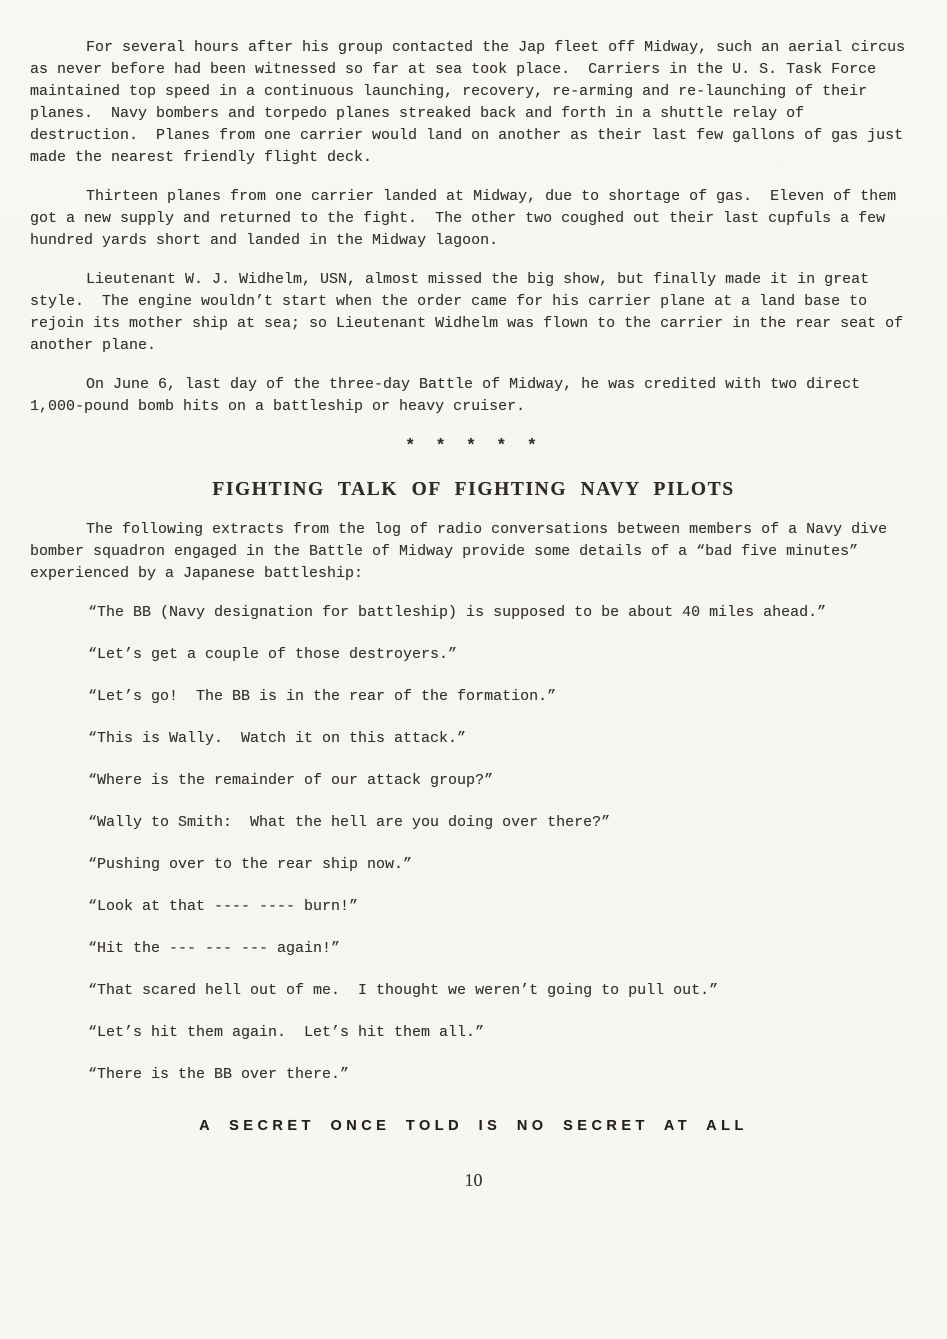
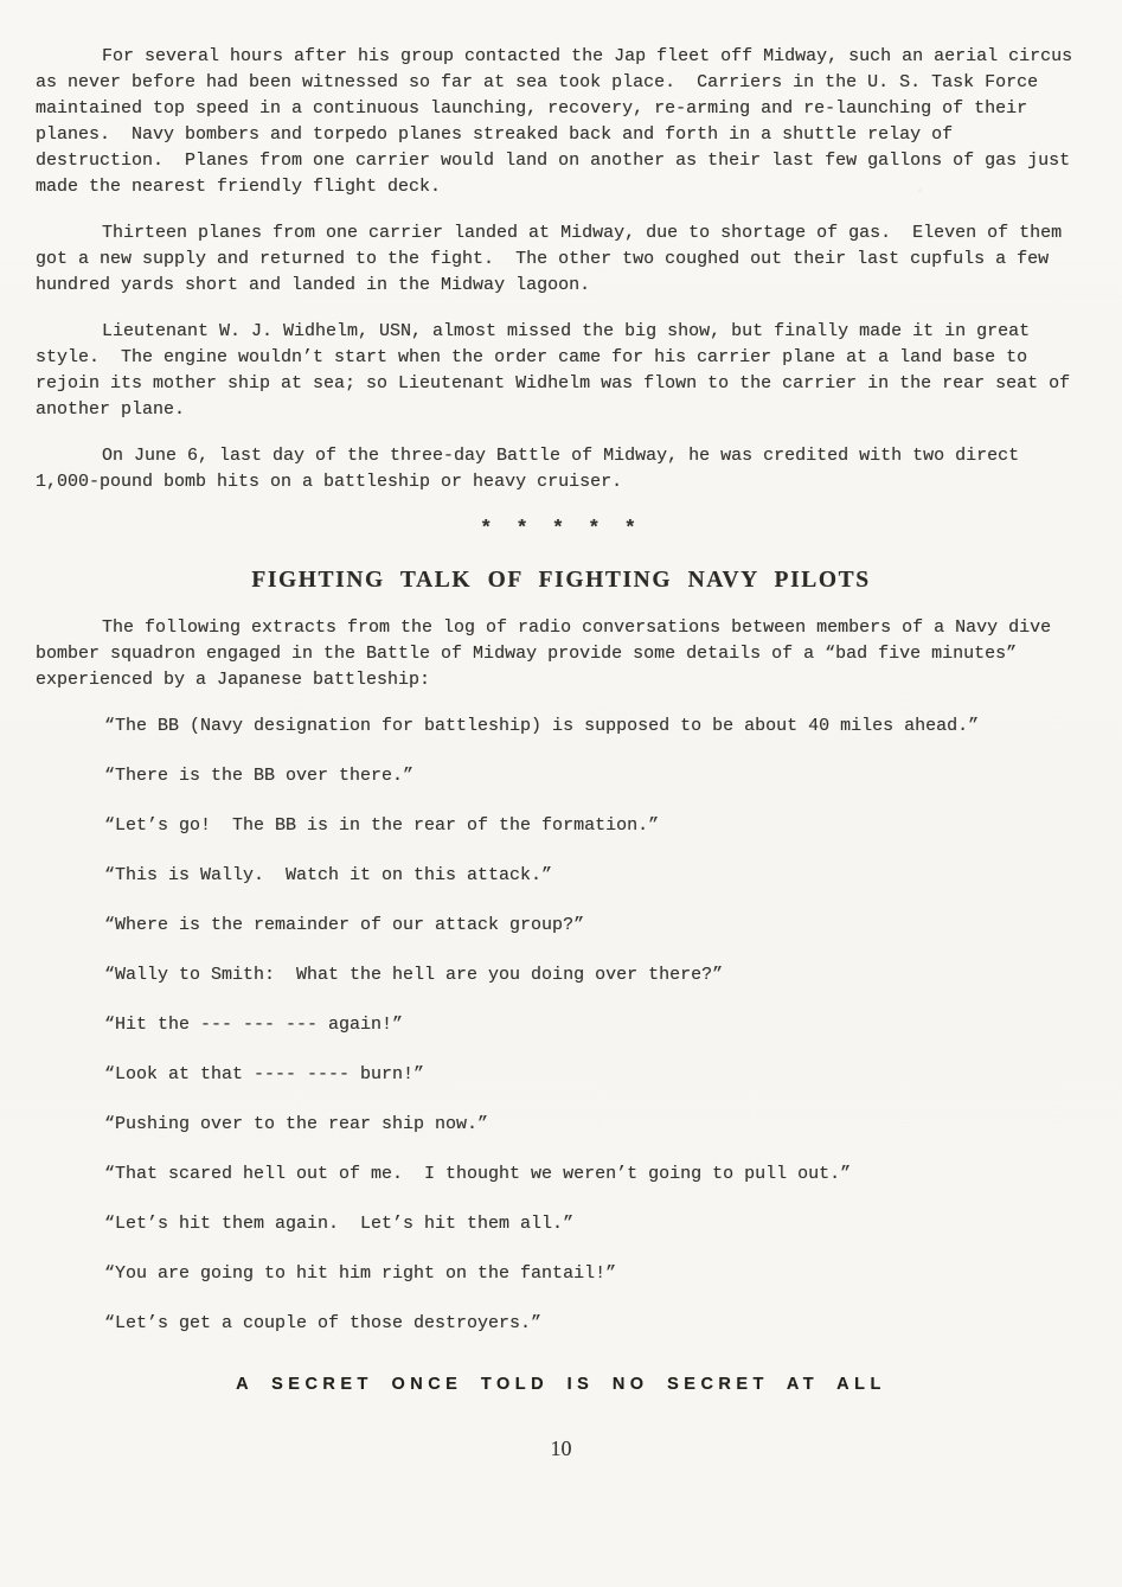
  For several hours after his group contacted the Jap fleet off Midway, such an aerial circus as never before had been witnessed so far at sea took place. Carriers in the U. S. Task Force maintained top speed in a continuous launching, recovery, re-arming and re-launching of their planes. Navy bombers and torpedo planes streaked back and forth in a shuttle relay of destruction. Planes from one carrier would land on another as their last few gallons of gas just made the nearest friendly flight deck.
  Thirteen planes from one carrier landed at Midway, due to shortage of gas. Eleven of them got a new supply and returned to the fight. The other two coughed out their last cupfuls a few hundred yards short and landed in the Midway lagoon.
  Lieutenant W. J. Widhelm, USN, almost missed the big show, but finally made it in great style. The engine wouldn’t start when the order came for his carrier plane at a land base to rejoin its mother ship at sea; so Lieutenant Widhelm was flown to the carrier in the rear seat of another plane.
  On June 6, last day of the three-day Battle of Midway, he was credited with two direct 1,000-pound bomb hits on a battleship or heavy cruiser.
  * * * * *
  FIGHTING TALK OF FIGHTING NAVY PILOTS
  The following extracts from the log of radio conversations between members of a Navy dive bomber squadron engaged in the Battle of Midway provide some details of a “bad five minutes” experienced by a Japanese battleship:
  “The BB (Navy designation for battleship) is supposed to be about 40 miles ahead.”
- “Let’s get a couple of those destroyers.”
+ “There is the BB over there.”
  “Let’s go! The BB is in the rear of the formation.”
  “This is Wally. Watch it on this attack.”
  “Where is the remainder of our attack group?”
  “Wally to Smith: What the hell are you doing over there?”
- “Pushing over to the rear ship now.”
+ “Hit the --- --- --- again!”
  “Look at that ---- ---- burn!”
- “Hit the --- --- --- again!”
+ “Pushing over to the rear ship now.”
  “That scared hell out of me. I thought we weren’t going to pull out.”
  “Let’s hit them again. Let’s hit them all.”
+ “You are going to hit him right on the fantail!”
- “There is the BB over there.”
+ “Let’s get a couple of those destroyers.”
  A SECRET ONCE TOLD IS NO SECRET AT ALL
  10
